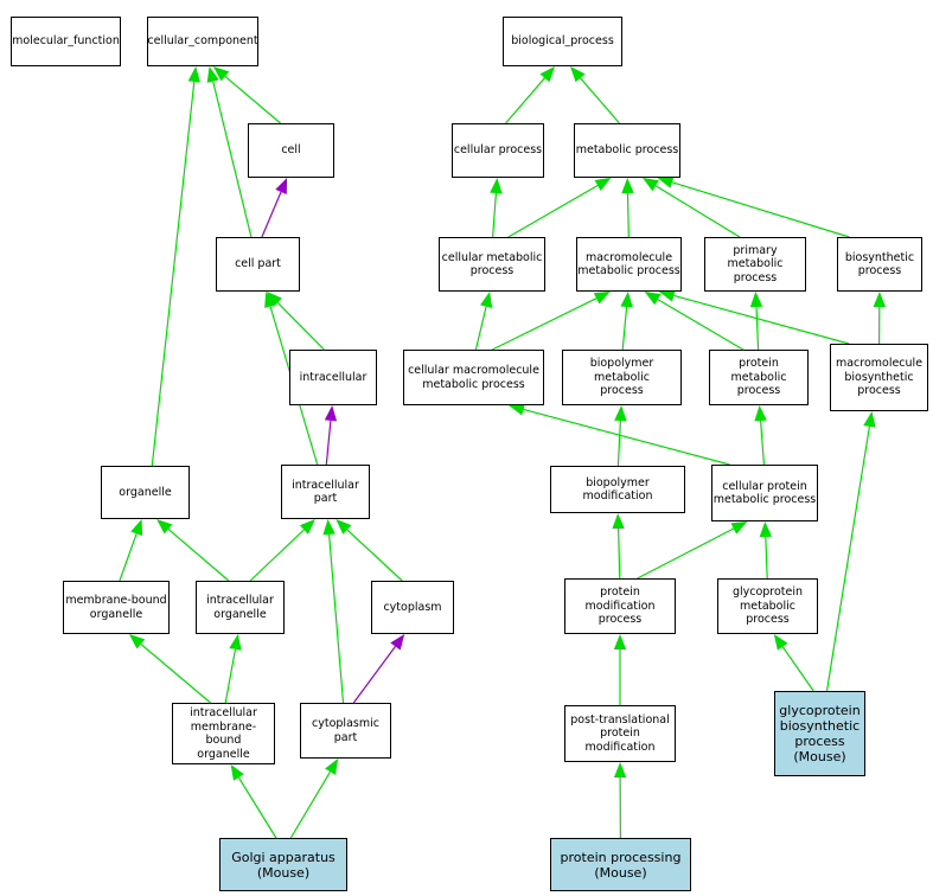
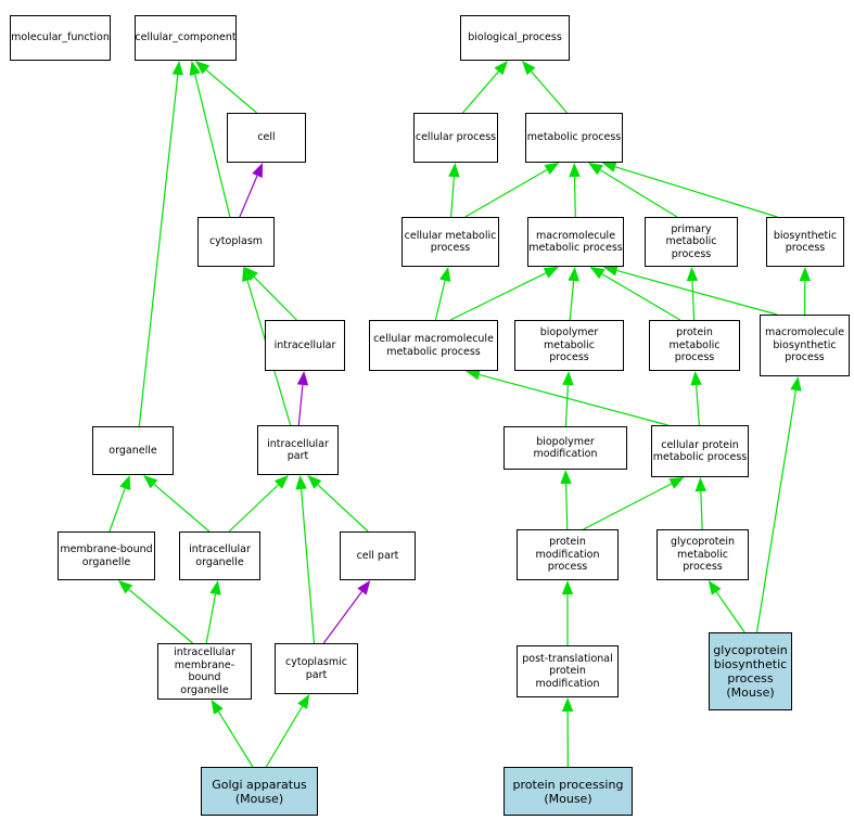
  molecular_function
  cellular_component
  biological_process
  cell
  cellular process
  metabolic process
- cell part
+ cytoplasm
  cellular metabolic
  process
  macromolecule
  metabolic process
  primary metabolic
  process
  biosynthetic
  process
  intracellular
  cellular macromolecule
  metabolic process
  biopolymer metabolic
  process
  protein metabolic
  process
  macromolecule
  biosynthetic
  process
  organelle
  intracellular
  part
  biopolymer modification
  cellular protein
  metabolic process
  membrane-bound
  organelle
  intracellular
  organelle
- cytoplasm
+ cell part
  protein modification
  process
  glycoprotein
  metabolic process
  intracellular
  membrane-bound
  organelle
  cytoplasmic
  part
  post-translational
  protein modification
  glycoprotein
  biosynthetic
  process
  (Mouse)
  Golgi apparatus
  (Mouse)
  protein processing
  (Mouse)
